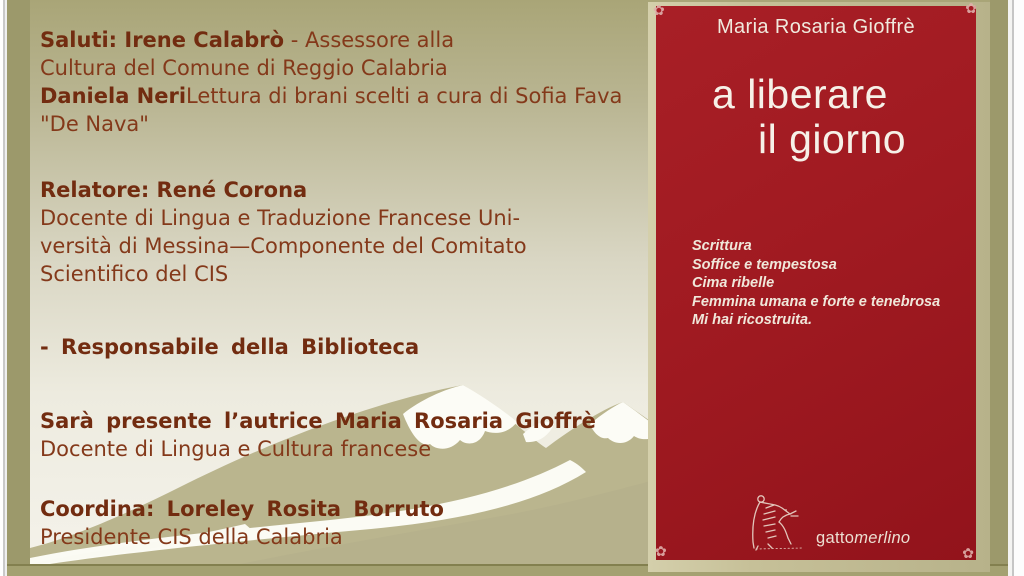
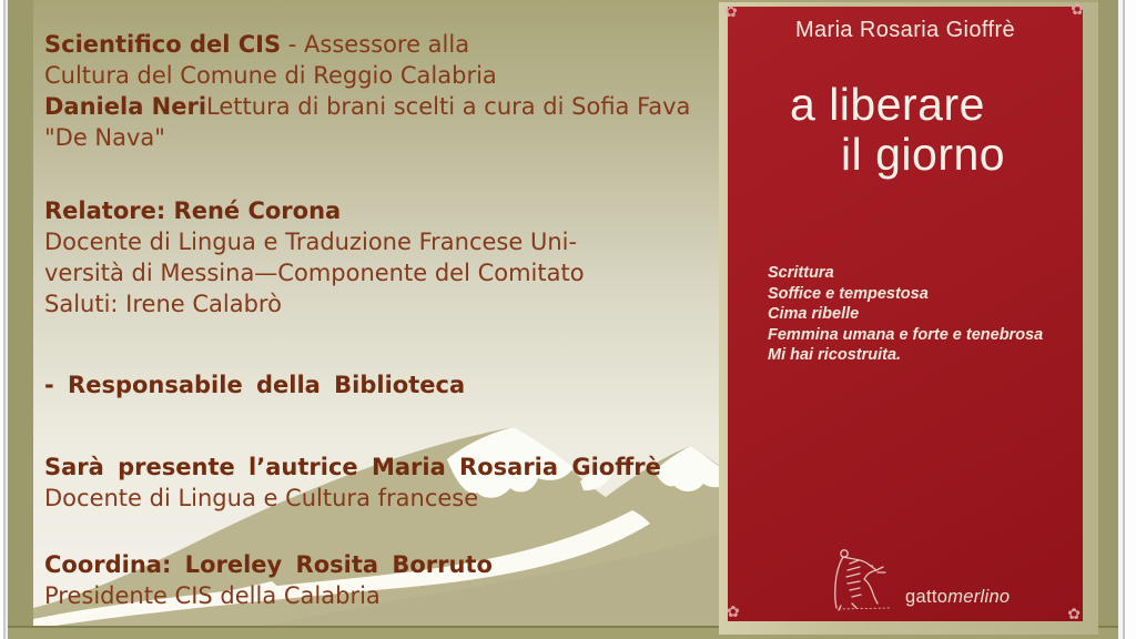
- Saluti: Irene Calabrò - Assessore alla
+ Scientifico del CIS - Assessore alla
  Cultura del Comune di Reggio Calabria
  Daniela NeriLettura di brani scelti a cura di Sofia Fava
  "De Nava"
  Relatore: René Corona
  Docente di Lingua e Traduzione Francese Uni-
  versità di Messina—Componente del Comitato
- Scientifico del CIS
+ Saluti: Irene Calabrò
  - Responsabile della Biblioteca
  Sarà presente l’autrice Maria Rosaria Gioffrè
  Docente di Lingua e Cultura francese
  Coordina: Loreley Rosita Borruto
  Presidente CIS della Calabria
  ✿
  ✿
  ✿
  ✿
  Maria Rosaria Gioffrè
  a liberare
  il giorno
  Scrittura
  Soffice e tempestosa
  Cima ribelle
  Femmina umana e forte e tenebrosa
  Mi hai ricostruita.
  gattomerlino
